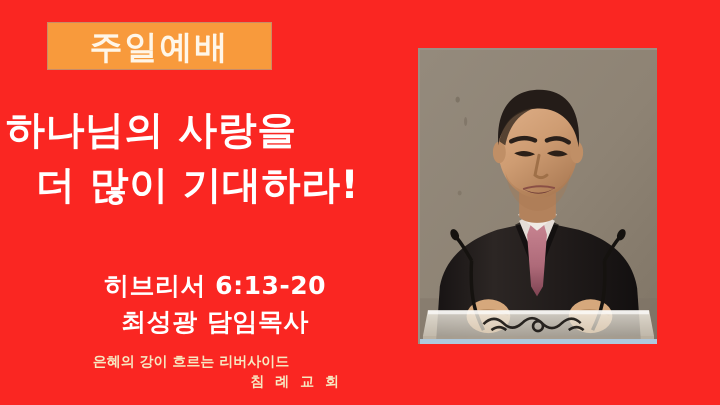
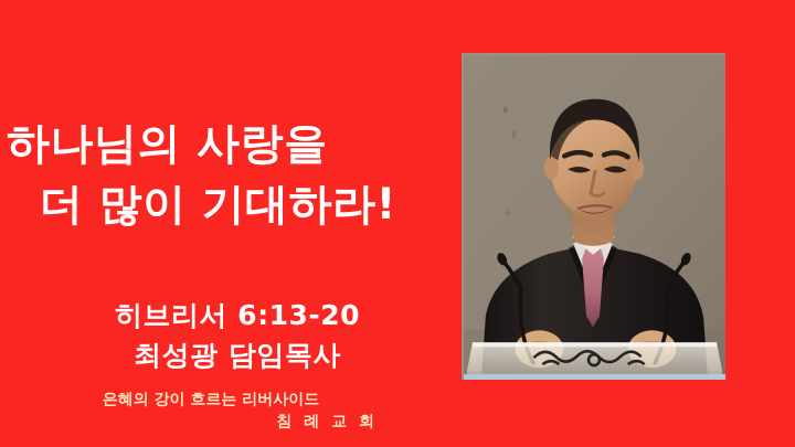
- 주일예배
  하나님의 사랑을
  더 많이 기대하라!
  히브리서 6:13-20
  최성광 담임목사
  은혜의 강이 흐르는 리버사이드
  침 례 교 회
